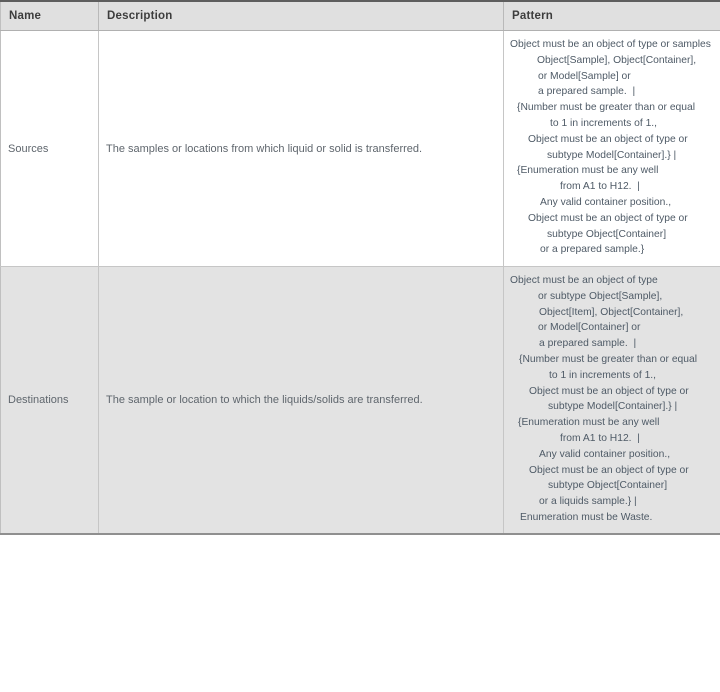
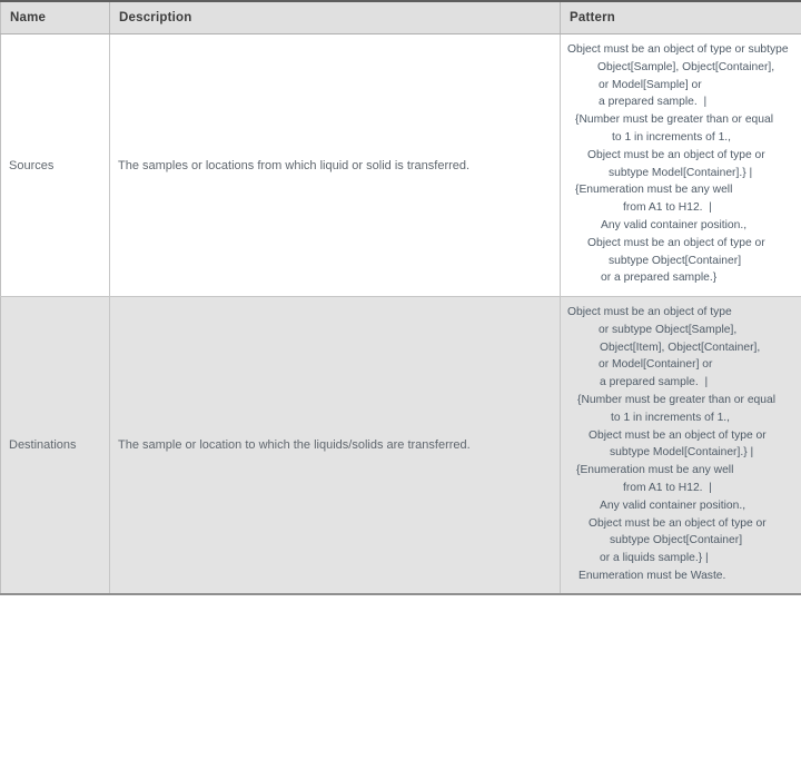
  Name	Description	Pattern
- Sources	The samples or locations from which liquid or solid is transferred.	Object must be an object of type or samplesObject[Sample], Object[Container],or Model[Sample] ora prepared sample. |{Number must be greater than or equalto 1 in increments of 1.,Object must be an object of type orsubtype Model[Container].} |{Enumeration must be any wellfrom A1 to H12. |Any valid container position.,Object must be an object of type orsubtype Object[Container]or a prepared sample.}
+ Sources	The samples or locations from which liquid or solid is transferred.	Object must be an object of type or subtypeObject[Sample], Object[Container],or Model[Sample] ora prepared sample. |{Number must be greater than or equalto 1 in increments of 1.,Object must be an object of type orsubtype Model[Container].} |{Enumeration must be any wellfrom A1 to H12. |Any valid container position.,Object must be an object of type orsubtype Object[Container]or a prepared sample.}
  Destinations	The sample or location to which the liquids/solids are transferred.	Object must be an object of typeor subtype Object[Sample],Object[Item], Object[Container],or Model[Container] ora prepared sample. |{Number must be greater than or equalto 1 in increments of 1.,Object must be an object of type orsubtype Model[Container].} |{Enumeration must be any wellfrom A1 to H12. |Any valid container position.,Object must be an object of type orsubtype Object[Container]or a liquids sample.} |Enumeration must be Waste.
